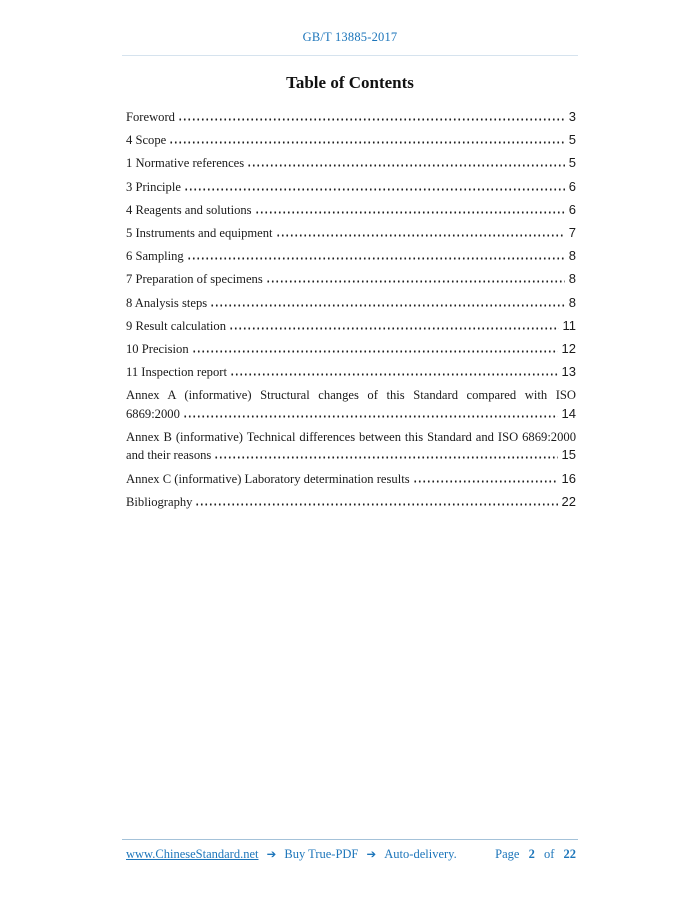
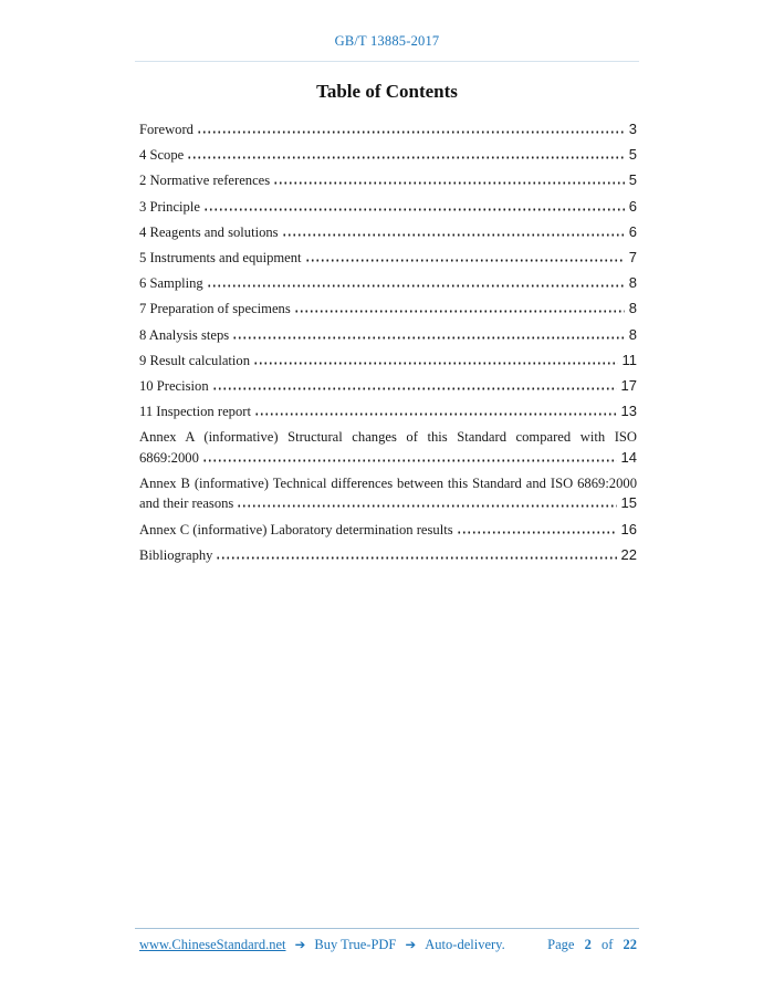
  GB/T 13885-2017
  Table of Contents
  Foreword
  3
  4 Scope
  5
- 1 Normative references
+ 2 Normative references
  5
  3 Principle
  6
  4 Reagents and solutions
  6
  5 Instruments and equipment
  7
  6 Sampling
  8
  7 Preparation of specimens
  8
  8 Analysis steps
  8
  9 Result calculation
  11
  10 Precision
- 12
+ 17
  11 Inspection report
  13
  Annex A (informative) Structural changes of this Standard compared with ISO
  6869:2000
  14
  Annex B (informative) Technical differences between this Standard and ISO 6869:2000
  and their reasons
  15
  Annex C (informative) Laboratory determination results
  16
  Bibliography
  22
  www.ChineseStandard.net ➔ Buy True-PDF ➔ Auto-delivery.
  Page 2 of 22
